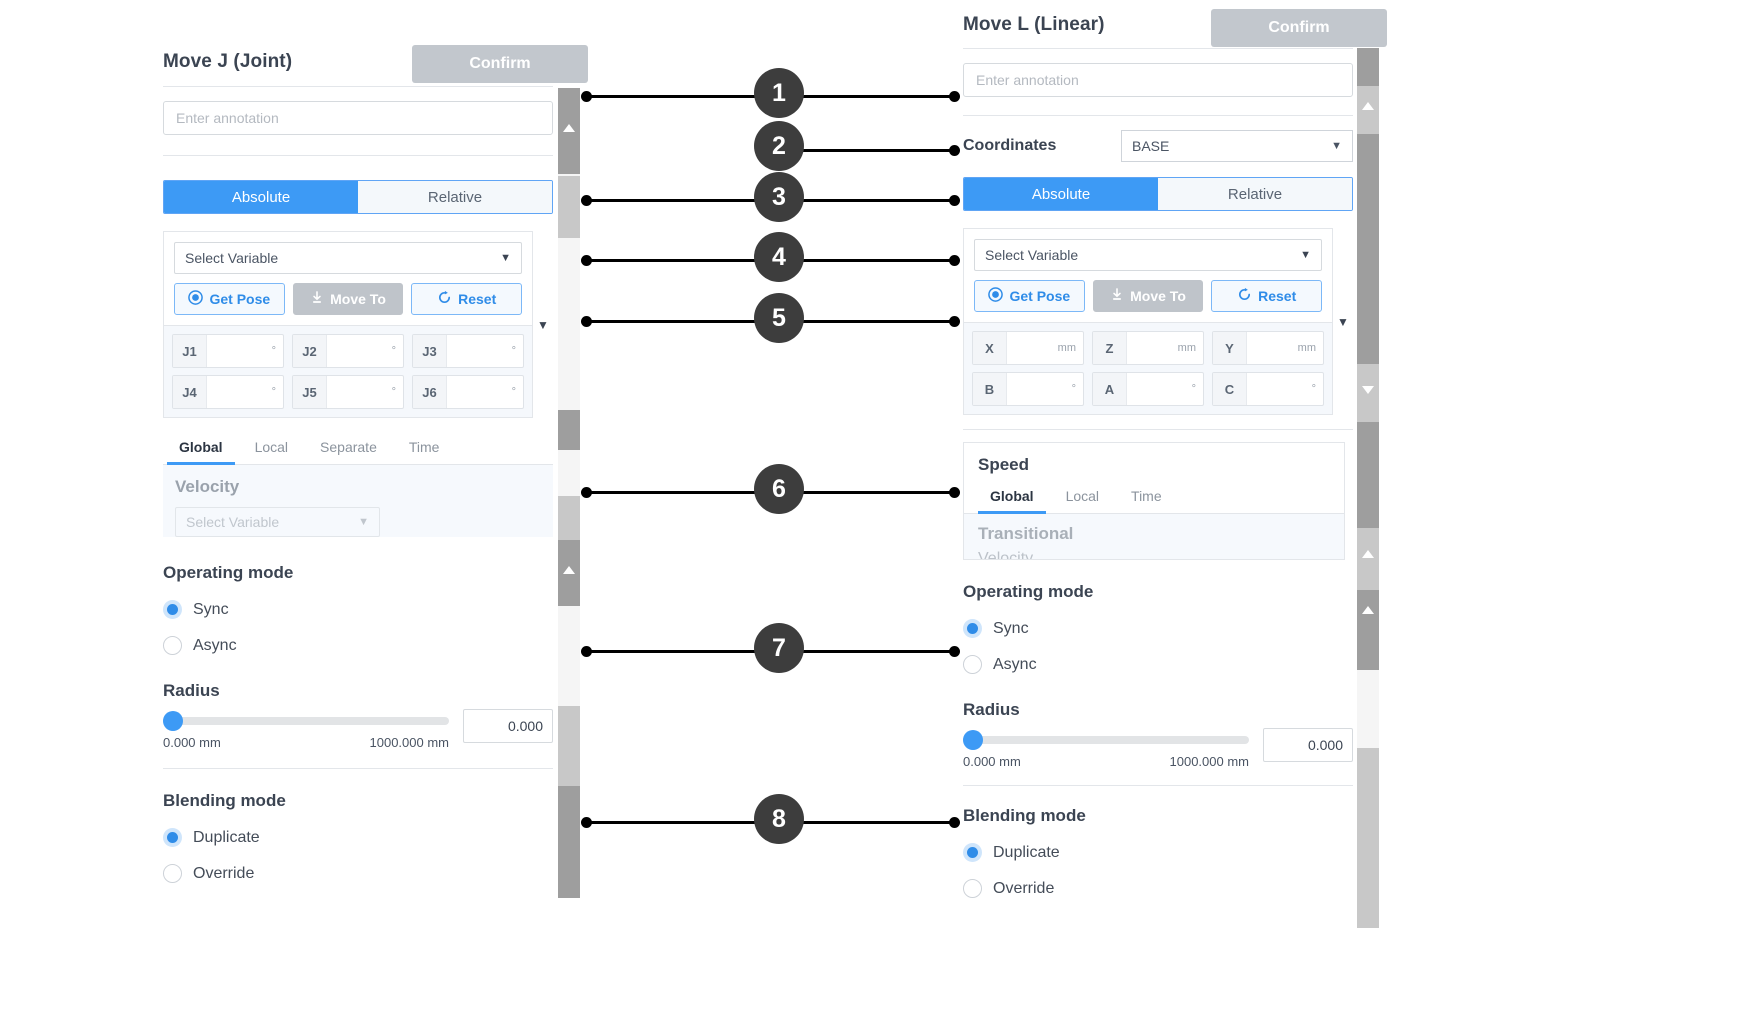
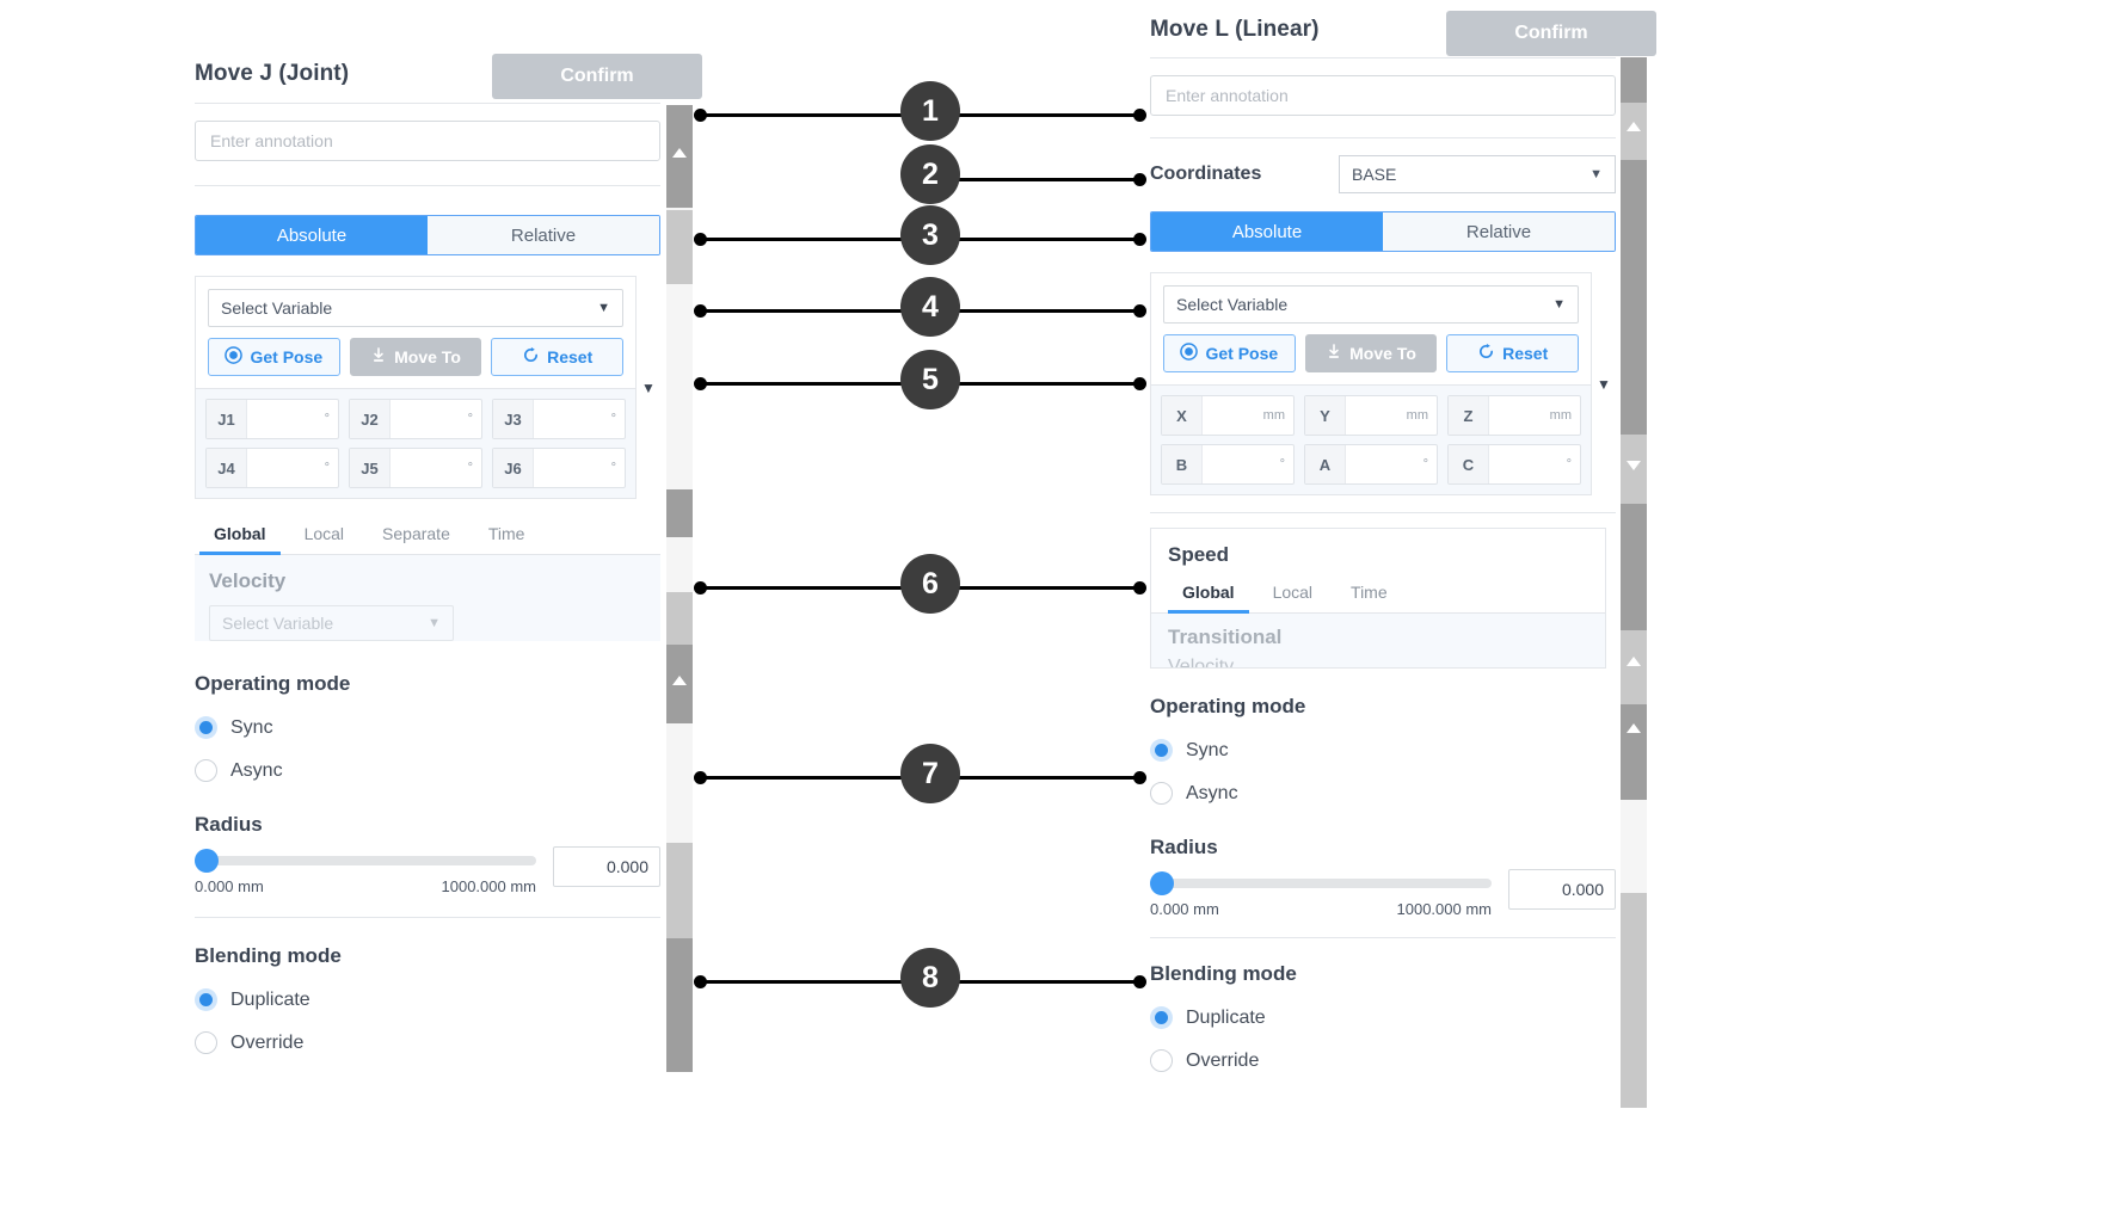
  Move J (Joint)
  Enter annotation
  Absolute
  Relative
  Select Variable
  ▼
  Get Pose
  Move To
  Reset
  J1
  °
  J2
  °
  J3
  °
  J4
  °
  J5
  °
  J6
  °
  ▼
  Global
  Local
  Separate
  Time
  Velocity
  Select Variable
  ▼
  Operating mode
  Sync
  Async
  Radius
  0.000 mm
  1000.000 mm
  0.000
  Blending mode
  Duplicate
  Override
  Confirm
  1
  2
  3
  4
  5
  6
  7
  8
  Move L (Linear)
  Enter annotation
  Coordinates
  BASE
  ▼
  Absolute
  Relative
  Select Variable
  ▼
  Get Pose
  Move To
  Reset
  X
  mm
- Z
+ Y
  mm
- Y
+ Z
  mm
  B
  °
  A
  °
  C
  °
  ▼
  Speed
  Global
  Local
  Time
  Transitional
  Velocity
  Operating mode
  Sync
  Async
  Radius
  0.000 mm
  1000.000 mm
  0.000
  Blending mode
  Duplicate
  Override
  Confirm
